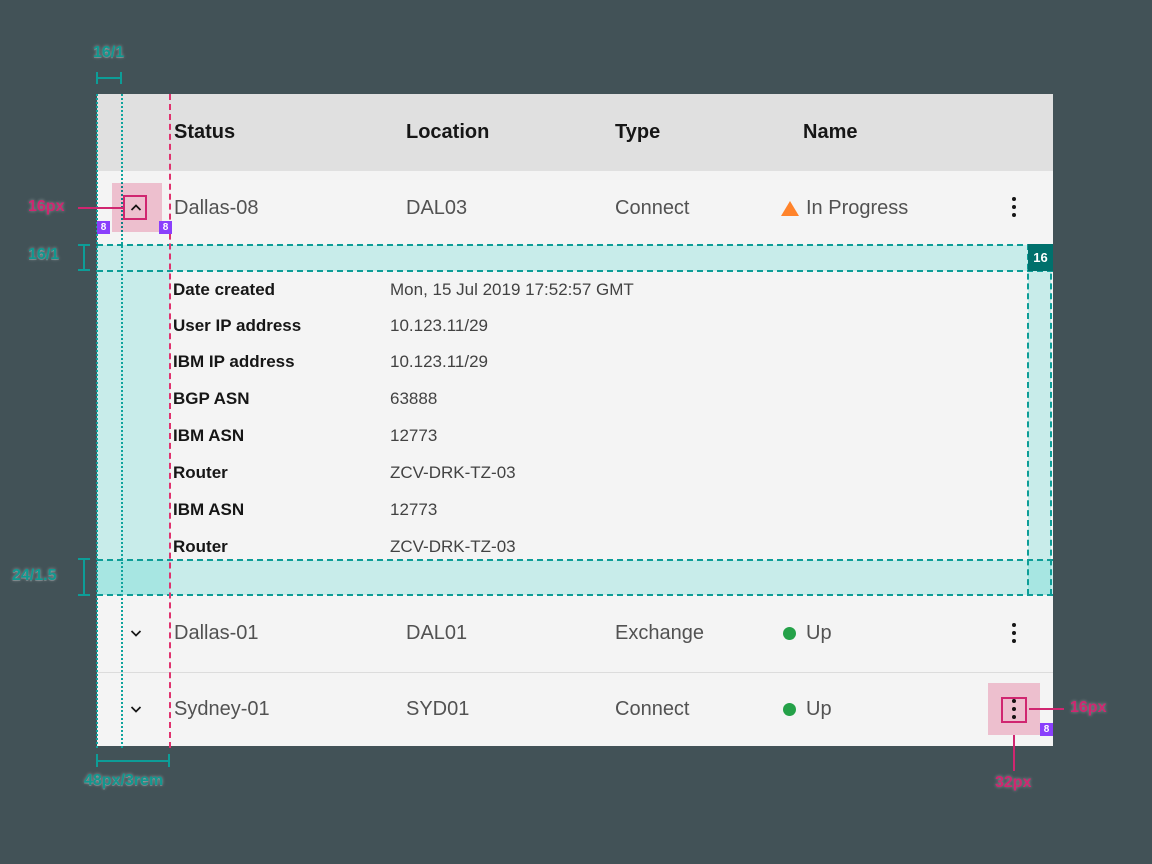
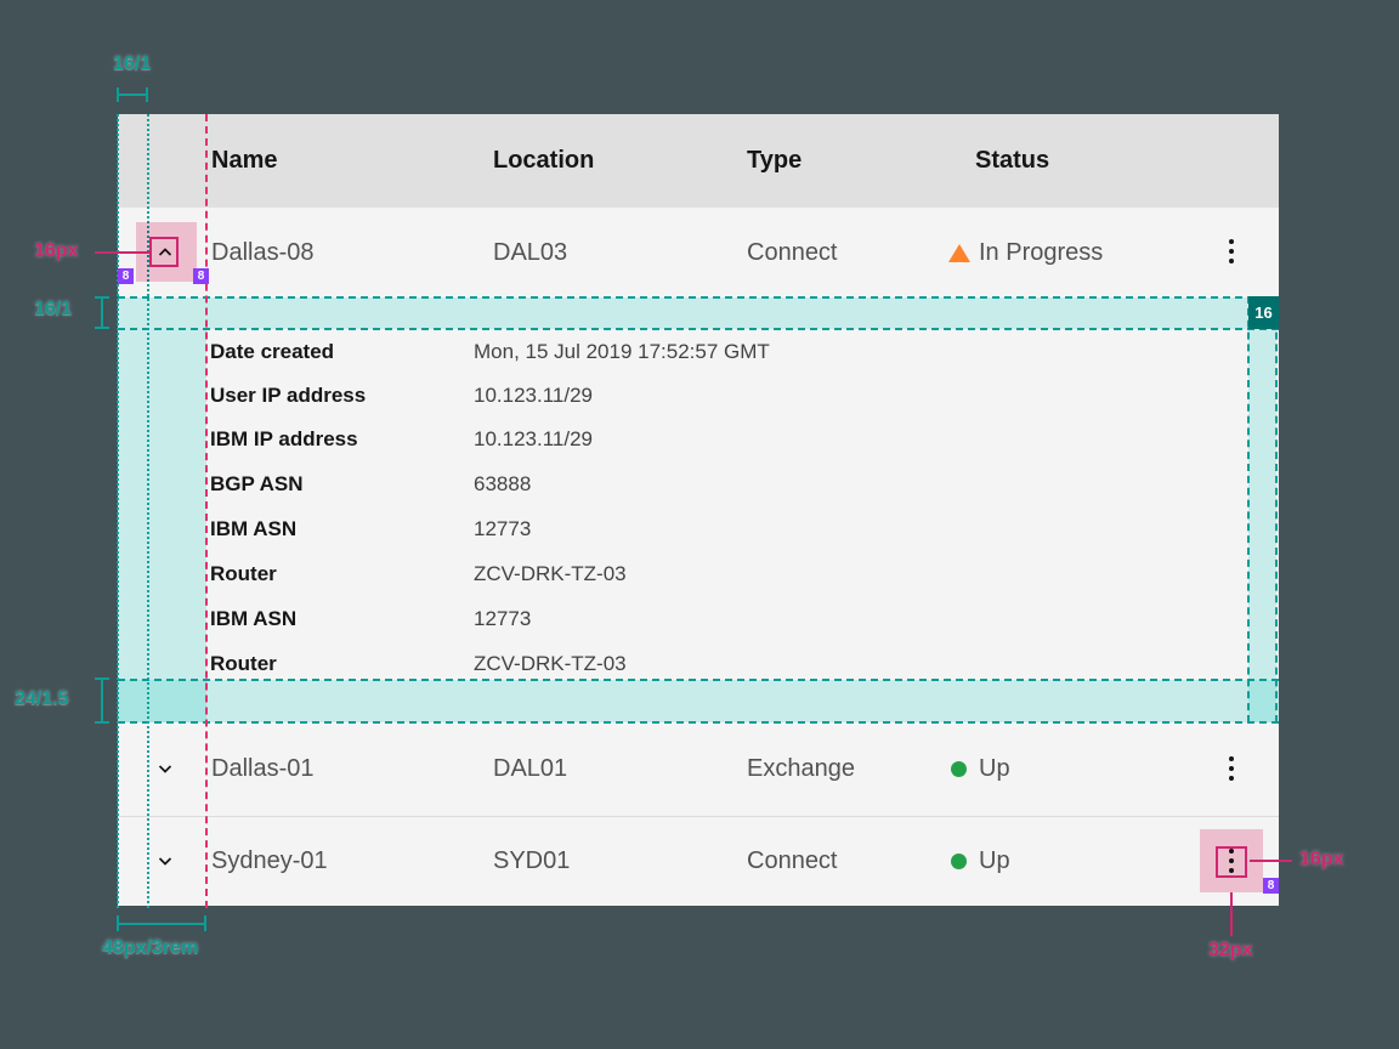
- Status
+ Name
  Location
  Type
- Name
+ Status
  Dallas-08
  DAL03
  Connect
  In Progress
  Date created
  Mon, 15 Jul 2019 17:52:57 GMT
  User IP address
  10.123.11/29
  IBM IP address
  10.123.11/29
  BGP ASN
  63888
  IBM ASN
  12773
  Router
  ZCV-DRK-TZ-03
  IBM ASN
  12773
  Router
  ZCV-DRK-TZ-03
  Dallas-01
  DAL01
  Exchange
  Up
  Sydney-01
  SYD01
  Connect
  Up
  16/1
  16/1
  16
  24/1.5
  48px/3rem
  16px
  8
  8
  8
  16px
  32px
